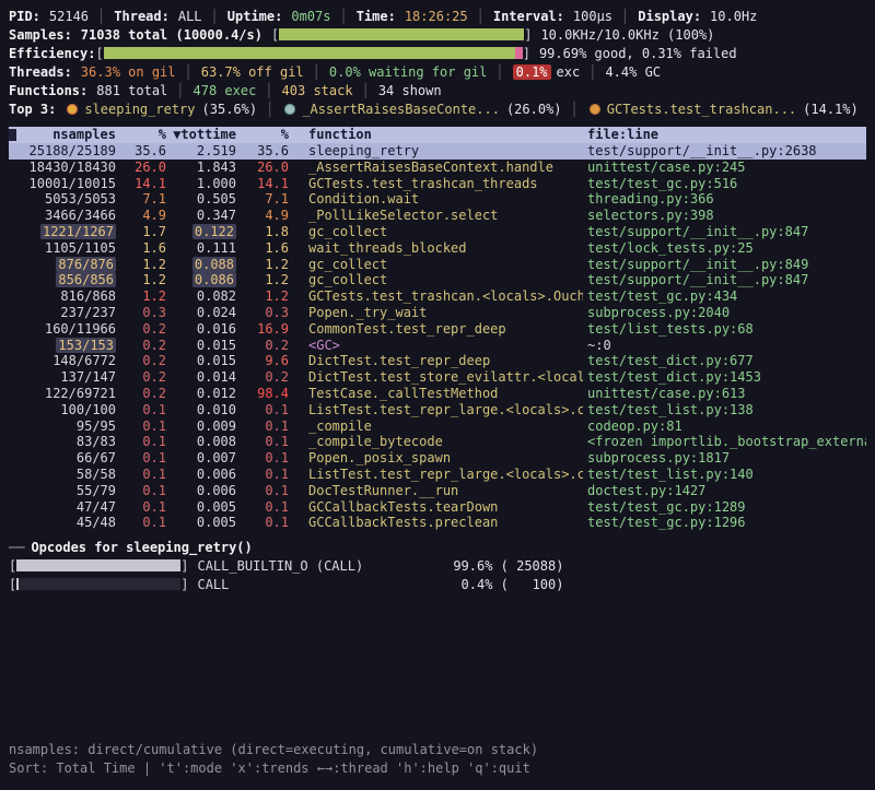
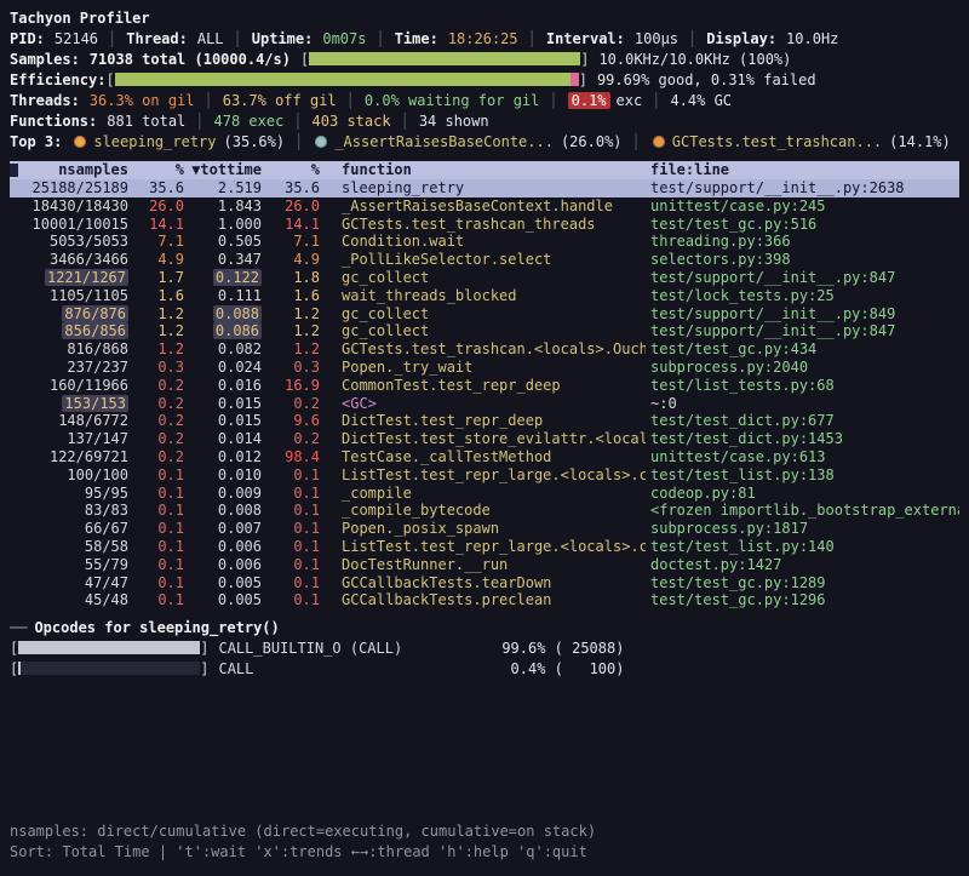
+ Tachyon Profiler
  PID:
  52146
  │
  Thread:
  ALL
  │
  Uptime:
  0m07s
  │
  Time:
  18:26:25
  │
  Interval:
  100μs
  │
  Display:
  10.0Hz
  Samples:
  71038 total (10000.4/s)
  10.0KHz/10.0KHz (100%)
  Efficiency:
  99.69% good, 0.31% failed
  Threads:
  36.3% on gil
  │
  63.7% off gil
  │
  0.0% waiting for gil
  │
  0.1%
  exc
  │
  4.4% GC
  Functions:
  881 total
  │
  478 exec
  │
  403 stack
  │
  34 shown
  Top 3:
  sleeping_retry
  (35.6%)
  │
  _AssertRaisesBaseConte...
  (26.0%)
  │
  GCTests.test_trashcan...
  (14.1%)
  nsamples
  %
  ▼tottime
  %
  function
  file:line
  25188/25189
  35.6
  2.519
  35.6
  sleeping_retry
  test/support/__init__.py:2638
  18430/18430
  26.0
  1.843
  26.0
  _AssertRaisesBaseContext.handle
  unittest/case.py:245
  10001/10015
  14.1
  1.000
  14.1
  GCTests.test_trashcan_threads
  test/test_gc.py:516
  5053/5053
  7.1
  0.505
  7.1
  Condition.wait
  threading.py:366
  3466/3466
  4.9
  0.347
  4.9
  _PollLikeSelector.select
  selectors.py:398
  1221/1267
  1.7
  0.122
  1.8
  gc_collect
  test/support/__init__.py:847
  1105/1105
  1.6
  0.111
  1.6
  wait_threads_blocked
  test/lock_tests.py:25
  876/876
  1.2
  0.088
  1.2
  gc_collect
  test/support/__init__.py:849
  856/856
  1.2
  0.086
  1.2
  gc_collect
  test/support/__init__.py:847
  816/868
  1.2
  0.082
  1.2
  GCTests.test_trashcan.<locals>.Ouch
  test/test_gc.py:434
  237/237
  0.3
  0.024
  0.3
  Popen._try_wait
  subprocess.py:2040
  160/11966
  0.2
  0.016
  16.9
  CommonTest.test_repr_deep
  test/list_tests.py:68
  153/153
  0.2
  0.015
  0.2
  <GC>
  ~:0
  148/6772
  0.2
  0.015
  9.6
  DictTest.test_repr_deep
  test/test_dict.py:677
  137/147
  0.2
  0.014
  0.2
  DictTest.test_store_evilattr.<local
  test/test_dict.py:1453
  122/69721
  0.2
  0.012
  98.4
  TestCase._callTestMethod
  unittest/case.py:613
  100/100
  0.1
  0.010
  0.1
  ListTest.test_repr_large.<locals>.c
  test/test_list.py:138
  95/95
  0.1
  0.009
  0.1
  _compile
  codeop.py:81
  83/83
  0.1
  0.008
  0.1
  _compile_bytecode
  <frozen importlib._bootstrap_extern
  66/67
  0.1
  0.007
  0.1
  Popen._posix_spawn
  subprocess.py:1817
  58/58
  0.1
  0.006
  0.1
  ListTest.test_repr_large.<locals>.c
  test/test_list.py:140
  55/79
  0.1
  0.006
  0.1
  DocTestRunner.__run
  doctest.py:1427
  47/47
  0.1
  0.005
  0.1
  GCCallbackTests.tearDown
  test/test_gc.py:1289
  45/48
  0.1
  0.005
  0.1
  GCCallbackTests.preclean
  test/test_gc.py:1296
  ──
  Opcodes for sleeping_retry()
  CALL_BUILTIN_O (CALL)
  99.6% ( 25088)
  CALL
  0.4% ( 100)
  nsamples: direct/cumulative (direct=executing, cumulative=on stack)
- Sort: Total Time | 't':mode 'x':trends ←→:thread 'h':help 'q':quit
+ Sort: Total Time | 't':wait 'x':trends ←→:thread 'h':help 'q':quit
